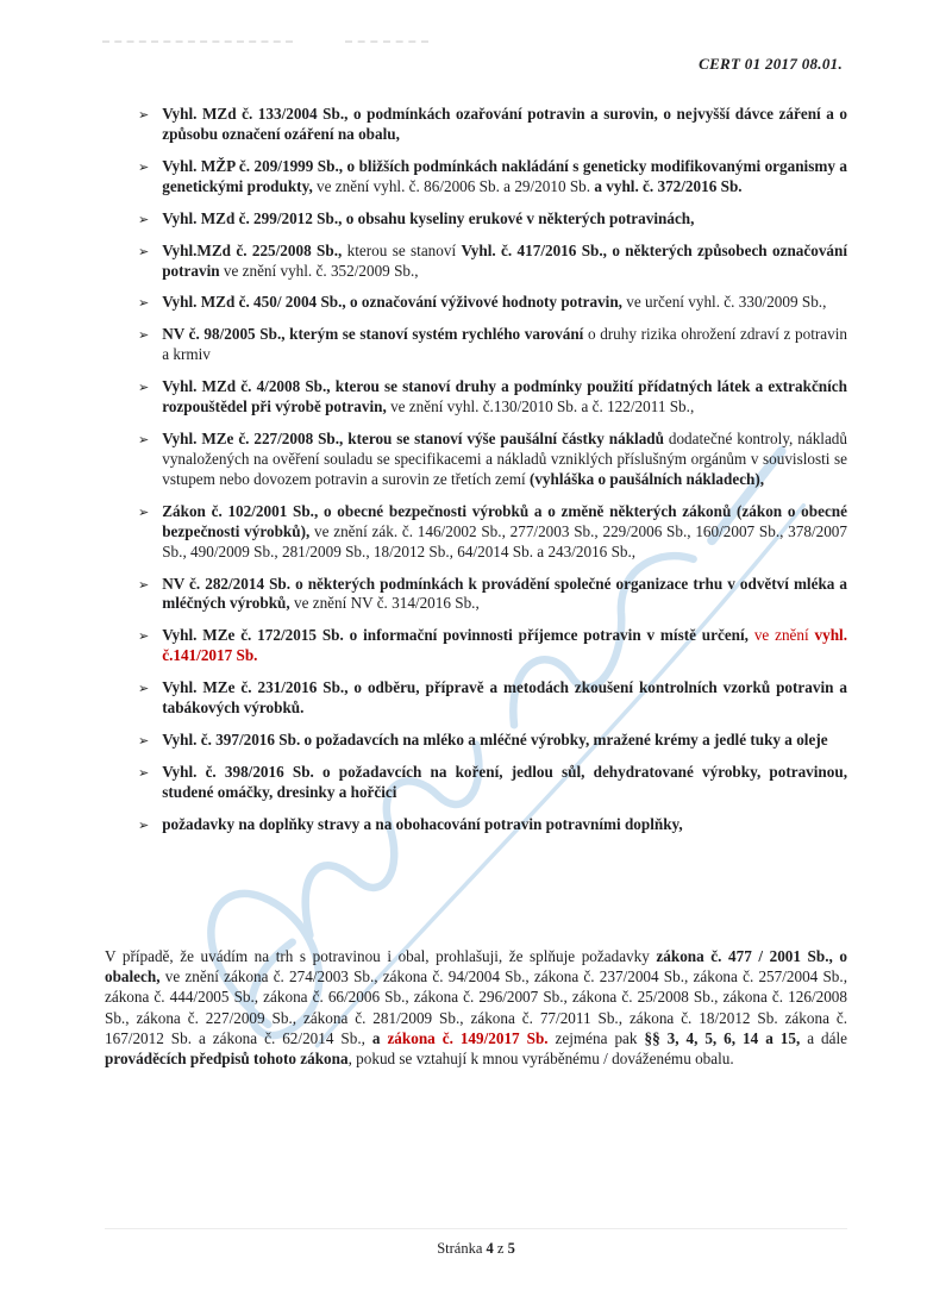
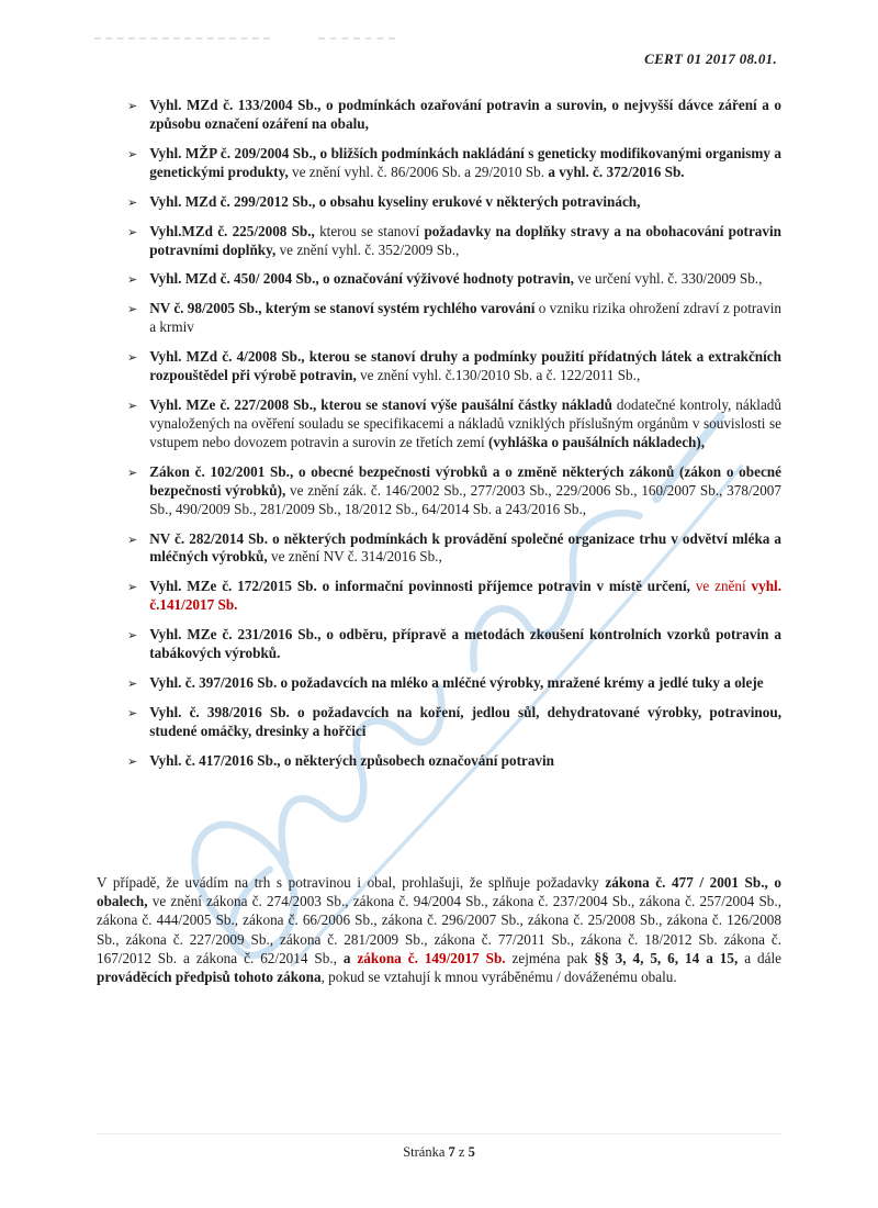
  CERT 01 2017 08.01.
  ➢
  Vyhl. MZd č. 133/2004 Sb., o podmínkách ozařování potravin a surovin, o nejvyšší dávce záření a o způsobu označení ozáření na obalu,
  ➢
- Vyhl. MŽP č. 209/1999 Sb., o bližších podmínkách nakládání s geneticky modifikovanými organismy a genetickými produkty, ve znění vyhl. č. 86/2006 Sb. a 29/2010 Sb. a vyhl. č. 372/2016 Sb.
+ Vyhl. MŽP č. 209/2004 Sb., o bližších podmínkách nakládání s geneticky modifikovanými organismy a genetickými produkty, ve znění vyhl. č. 86/2006 Sb. a 29/2010 Sb. a vyhl. č. 372/2016 Sb.
  ➢
  Vyhl. MZd č. 299/2012 Sb., o obsahu kyseliny erukové v některých potravinách,
  ➢
- Vyhl.MZd č. 225/2008 Sb., kterou se stanoví Vyhl. č. 417/2016 Sb., o některých způsobech označování potravin ve znění vyhl. č. 352/2009 Sb.,
+ Vyhl.MZd č. 225/2008 Sb., kterou se stanoví požadavky na doplňky stravy a na obohacování potravin potravními doplňky, ve znění vyhl. č. 352/2009 Sb.,
  ➢
  Vyhl. MZd č. 450/ 2004 Sb., o označování výživové hodnoty potravin, ve určení vyhl. č. 330/2009 Sb.,
  ➢
- NV č. 98/2005 Sb., kterým se stanoví systém rychlého varování o druhy rizika ohrožení zdraví z potravin a krmiv
+ NV č. 98/2005 Sb., kterým se stanoví systém rychlého varování o vzniku rizika ohrožení zdraví z potravin a krmiv
  ➢
  Vyhl. MZd č. 4/2008 Sb., kterou se stanoví druhy a podmínky použití přídatných látek a extrakčních rozpouštědel při výrobě potravin, ve znění vyhl. č.130/2010 Sb. a č. 122/2011 Sb.,
  ➢
  Vyhl. MZe č. 227/2008 Sb., kterou se stanoví výše paušální částky nákladů dodatečné kontroly, nákladů vynaložených na ověření souladu se specifikacemi a nákladů vzniklých příslušným orgánům v souvislosti se vstupem nebo dovozem potravin a surovin ze třetích zemí (vyhláška o paušálních nákladech),
  ➢
  Zákon č. 102/2001 Sb., o obecné bezpečnosti výrobků a o změně některých zákonů (zákon o obecné bezpečnosti výrobků), ve znění zák. č. 146/2002 Sb., 277/2003 Sb., 229/2006 Sb., 160/2007 Sb., 378/2007 Sb., 490/2009 Sb., 281/2009 Sb., 18/2012 Sb., 64/2014 Sb. a 243/2016 Sb.,
  ➢
  NV č. 282/2014 Sb. o některých podmínkách k provádění společné organizace trhu v odvětví mléka a mléčných výrobků, ve znění NV č. 314/2016 Sb.,
  ➢
  Vyhl. MZe č. 172/2015 Sb. o informační povinnosti příjemce potravin v místě určení, ve znění vyhl. č.141/2017 Sb.
  ➢
  Vyhl. MZe č. 231/2016 Sb., o odběru, přípravě a metodách zkoušení kontrolních vzorků potravin a tabákových výrobků.
  ➢
  Vyhl. č. 397/2016 Sb. o požadavcích na mléko a mléčné výrobky, mražené krémy a jedlé tuky a oleje
  ➢
  Vyhl. č. 398/2016 Sb. o požadavcích na koření, jedlou sůl, dehydratované výrobky, potravinou, studené omáčky, dresinky a hořčici
  ➢
- požadavky na doplňky stravy a na obohacování potravin potravními doplňky,
+ Vyhl. č. 417/2016 Sb., o některých způsobech označování potravin
  V případě, že uvádím na trh s potravinou i obal, prohlašuji, že splňuje požadavky zákona č. 477 / 2001 Sb., o obalech, ve znění zákona č. 274/2003 Sb., zákona č. 94/2004 Sb., zákona č. 237/2004 Sb., zákona č. 257/2004 Sb., zákona č. 444/2005 Sb., zákona č. 66/2006 Sb., zákona č. 296/2007 Sb., zákona č. 25/2008 Sb., zákona č. 126/2008 Sb., zákona č. 227/2009 Sb., zákona č. 281/2009 Sb., zákona č. 77/2011 Sb., zákona č. 18/2012 Sb. zákona č. 167/2012 Sb. a zákona č. 62/2014 Sb., a zákona č. 149/2017 Sb. zejména pak §§ 3, 4, 5, 6, 14 a 15, a dále prováděcích předpisů tohoto zákona, pokud se vztahují k mnou vyráběnému / dováženému obalu.
- Stránka 4 z 5
+ Stránka 7 z 5
